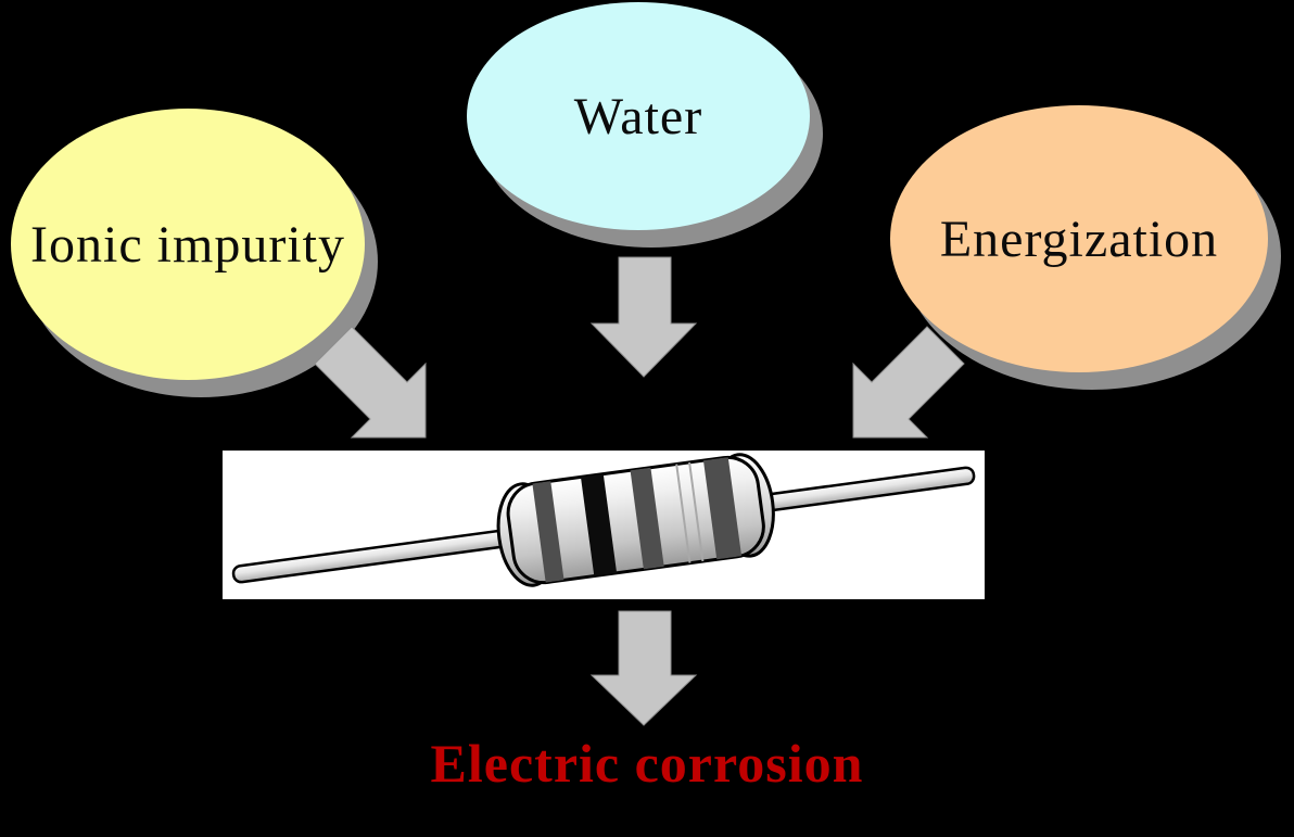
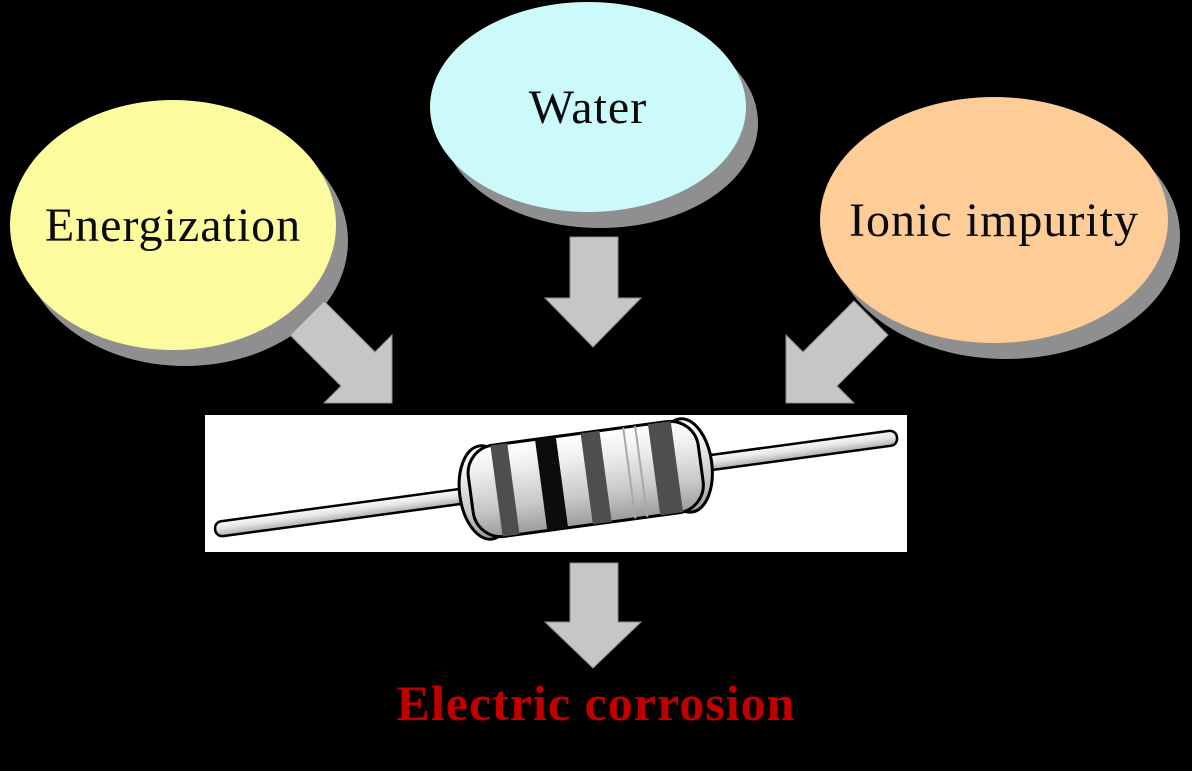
- Ionic impurity
+ Energization
  Water
- Energization
+ Ionic impurity
  Electric corrosion
